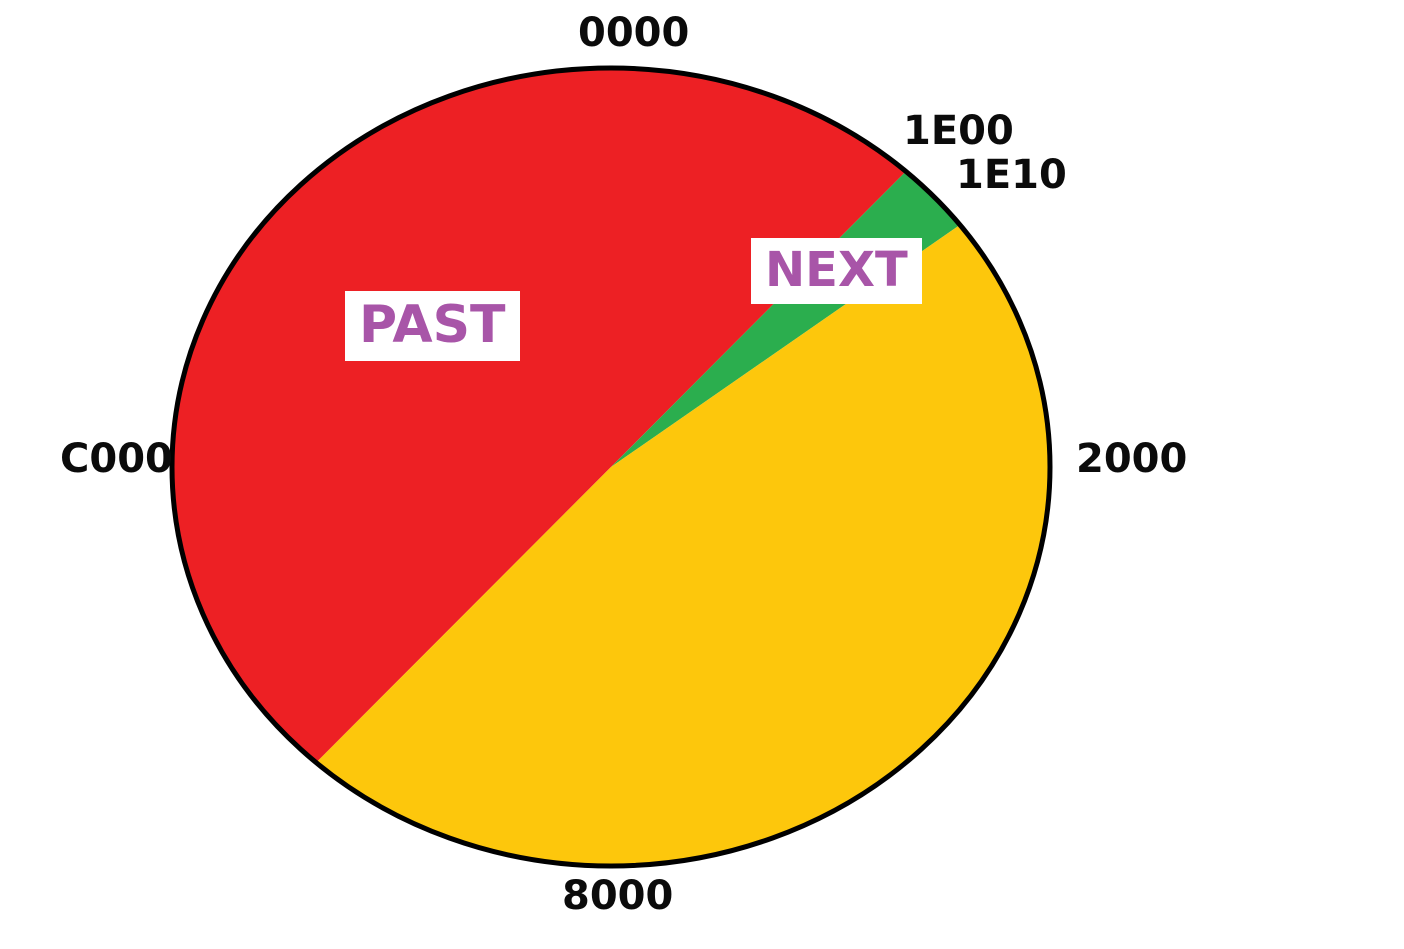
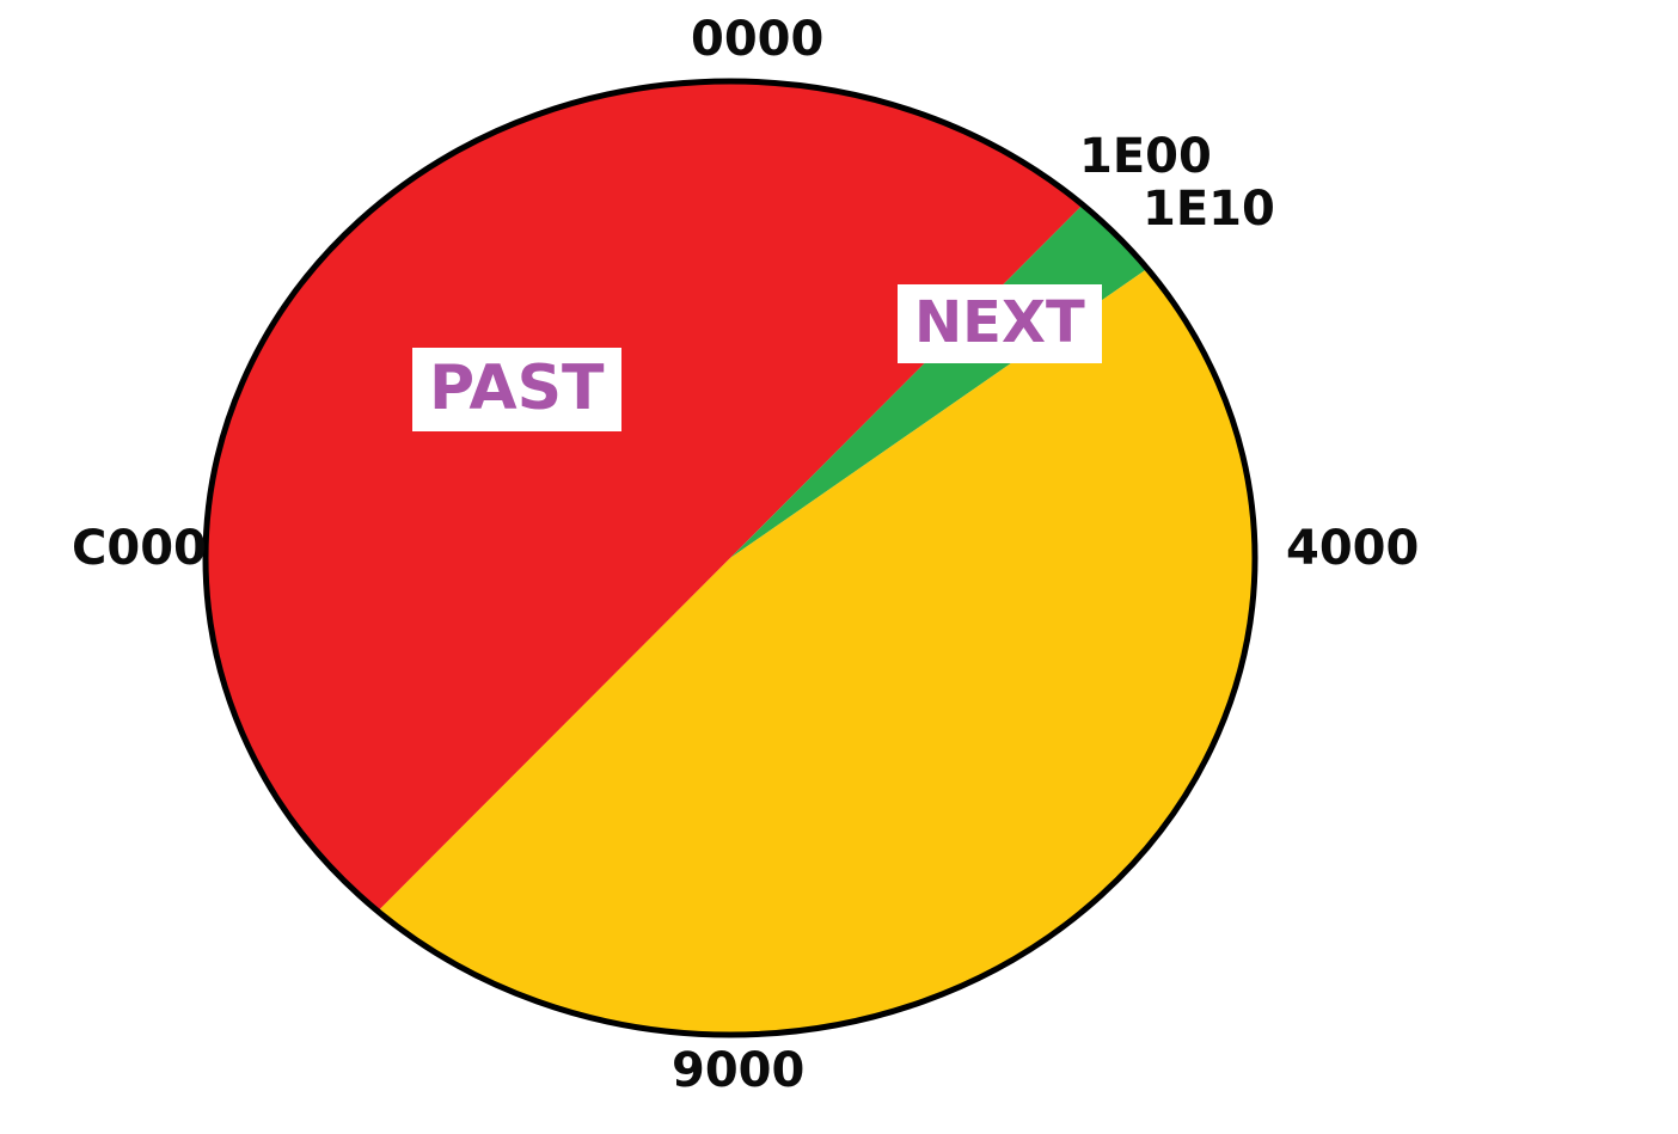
  0000
  1E00
  1E10
- 2000
+ 4000
- 8000
+ 9000
  C000
  PAST
  NEXT
